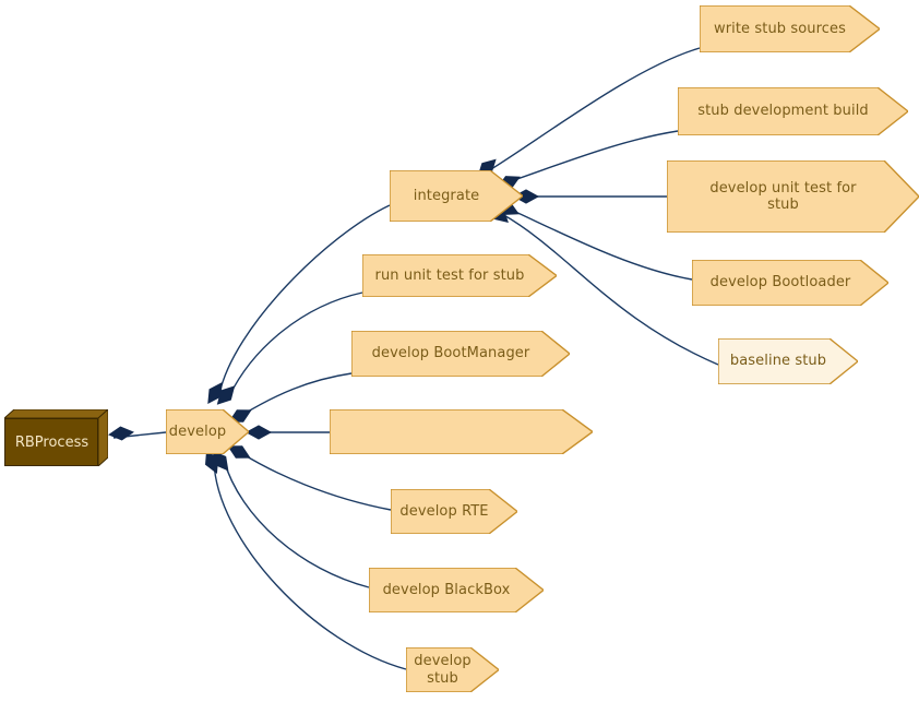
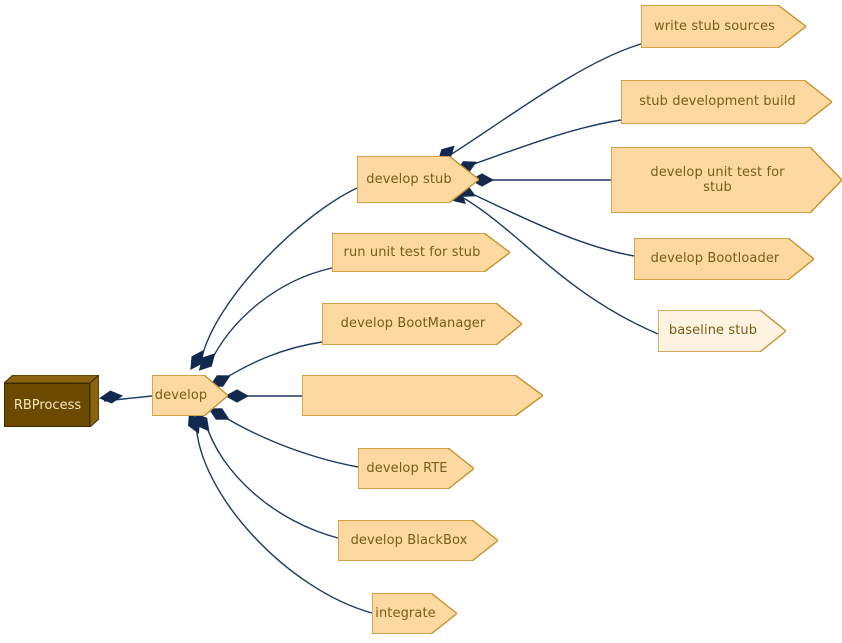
  RBProcess
  develop
- integrate
+ develop stub
  write stub sources
  stub development build
  develop unit test for
  stub
  develop Bootloader
  baseline stub
  run unit test for stub
  develop BootManager
  develop RTE
  develop BlackBox
- develop stub
+ integrate
